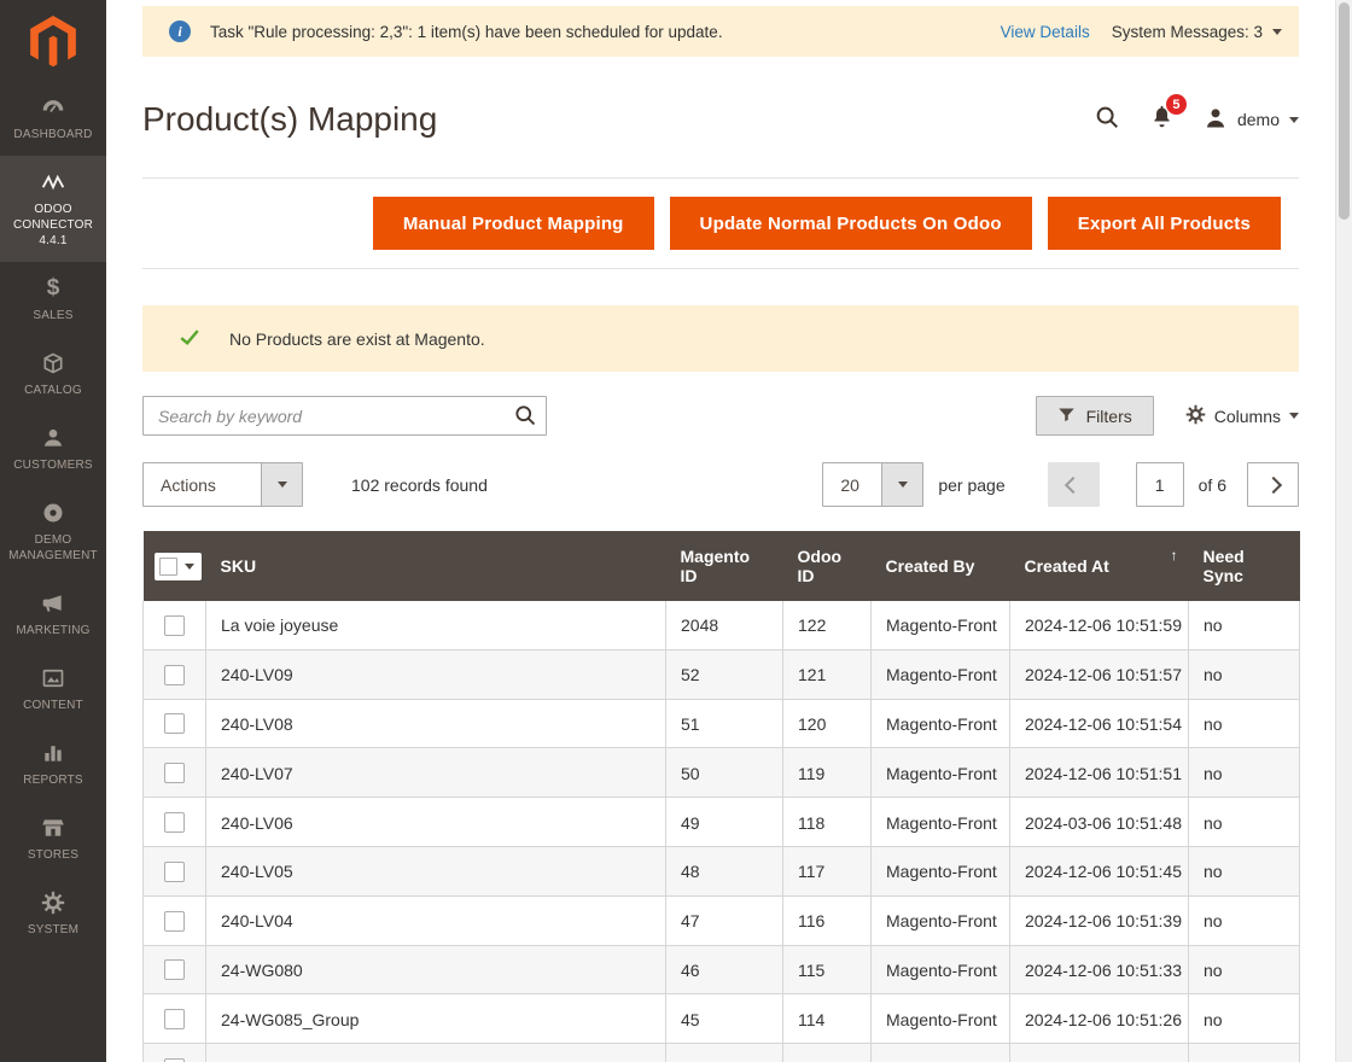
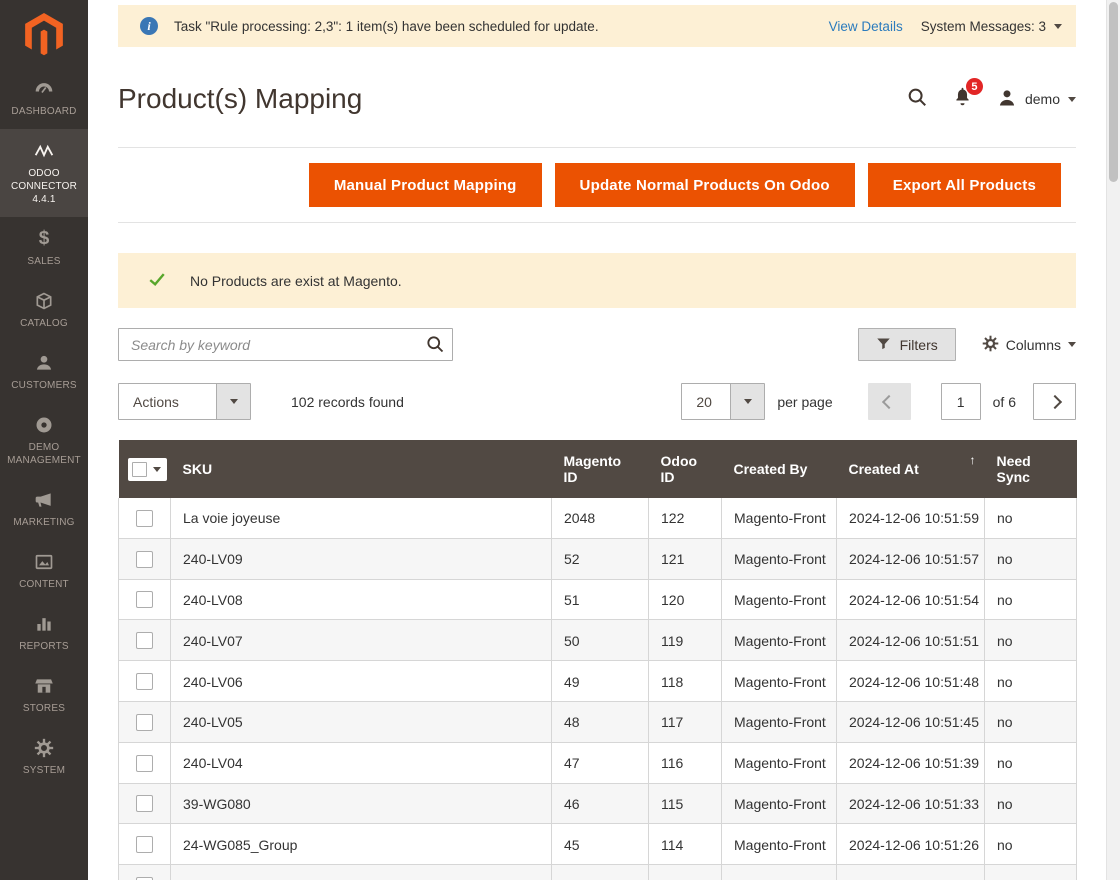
  DASHBOARD
  ODOO CONNECTOR 4.4.1
  $
  SALES
  CATALOG
  CUSTOMERS
  DEMO MANAGEMENT
  MARKETING
  CONTENT
  REPORTS
  STORES
  SYSTEM
  i
  Task "Rule processing: 2,3": 1 item(s) have been scheduled for update.
  View Details
  System Messages: 3
  Product(s) Mapping
  5
  demo
  Manual Product Mapping
  Update Normal Products On Odoo
  Export All Products
  No Products are exist at Magento.
  Search by keyword
  Filters
  Columns
  Actions
  102 records found
  20
  per page
  1
  of 6
  	SKU	Magento ID	Odoo ID	Created By	Created At ↑	Need Sync
  	La voie joyeuse	2048	122	Magento-Front	2024-12-06 10:51:59	no
  	240-LV09	52	121	Magento-Front	2024-12-06 10:51:57	no
  	240-LV08	51	120	Magento-Front	2024-12-06 10:51:54	no
  	240-LV07	50	119	Magento-Front	2024-12-06 10:51:51	no
- 	240-LV06	49	118	Magento-Front	2024-03-06 10:51:48	no
+ 	240-LV06	49	118	Magento-Front	2024-12-06 10:51:48	no
  	240-LV05	48	117	Magento-Front	2024-12-06 10:51:45	no
  	240-LV04	47	116	Magento-Front	2024-12-06 10:51:39	no
- 	24-WG080	46	115	Magento-Front	2024-12-06 10:51:33	no
+ 	39-WG080	46	115	Magento-Front	2024-12-06 10:51:33	no
  	24-WG085_Group	45	114	Magento-Front	2024-12-06 10:51:26	no
